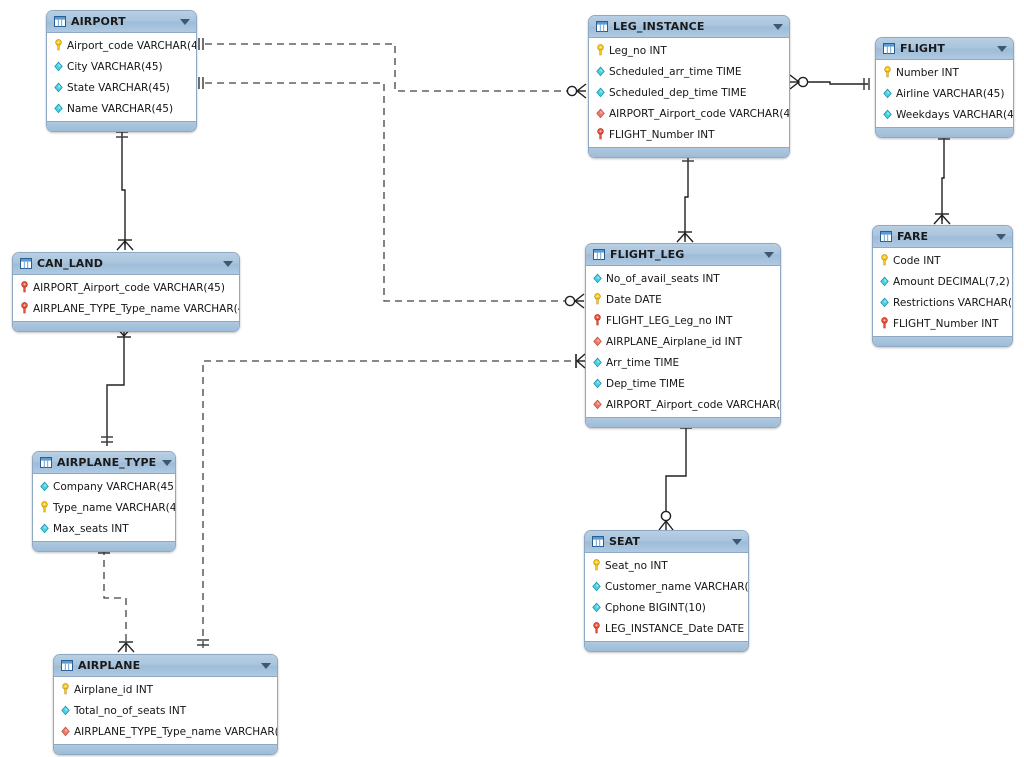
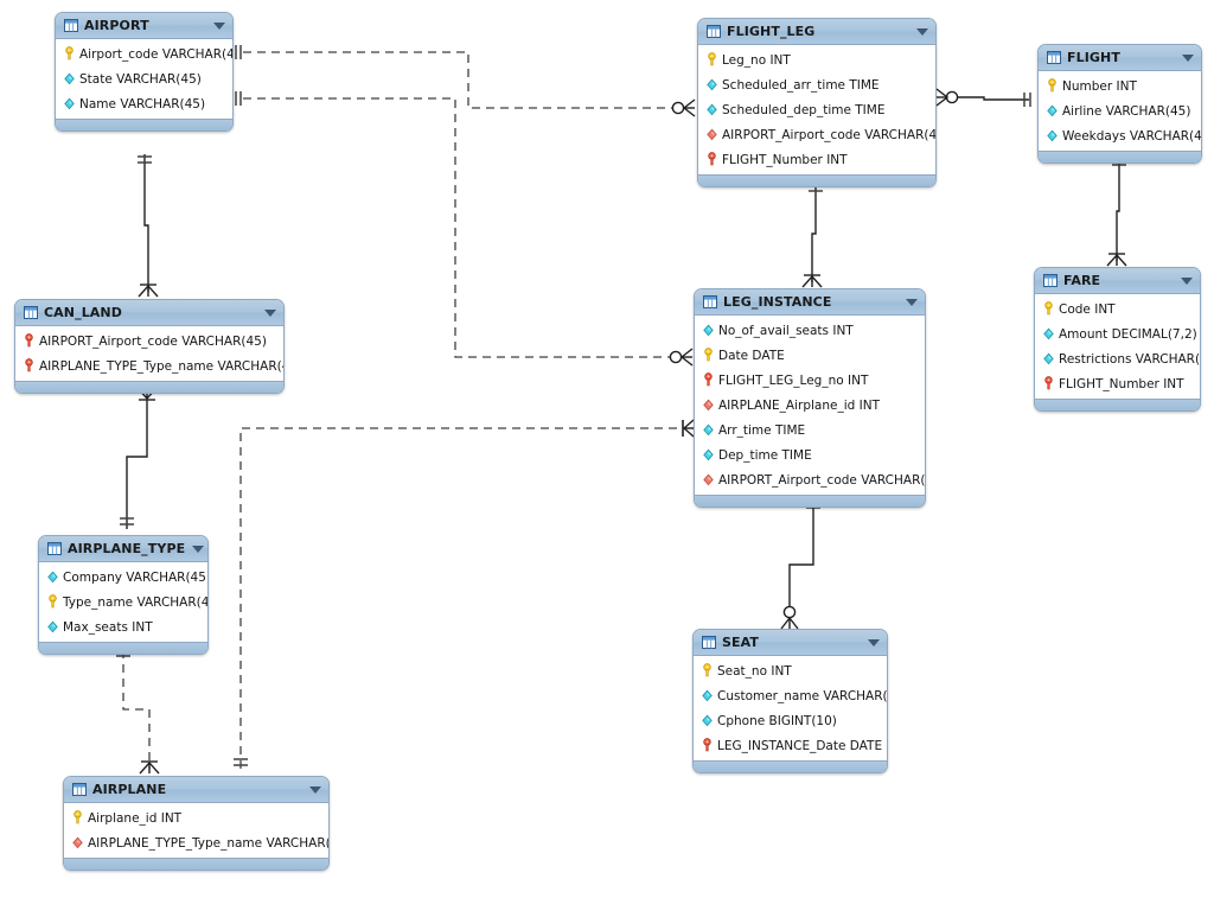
  AIRPORT
  Airport_code VARCHAR(4
- City VARCHAR(45)
  State VARCHAR(45)
  Name VARCHAR(45)
- LEG_INSTANCE
+ FLIGHT_LEG
  Leg_no INT
  Scheduled_arr_time TIME
  Scheduled_dep_time TIME
  AIRPORT_Airport_code VARCHAR(4
  FLIGHT_Number INT
  FLIGHT
  Number INT
  Airline VARCHAR(45)
  Weekdays VARCHAR(4
  CAN_LAND
  AIRPORT_Airport_code VARCHAR(45)
  AIRPLANE_TYPE_Type_name VARCHAR(
- FLIGHT_LEG
+ LEG_INSTANCE
  No_of_avail_seats INT
  Date DATE
  FLIGHT_LEG_Leg_no INT
  AIRPLANE_Airplane_id INT
  Arr_time TIME
  Dep_time TIME
  AIRPORT_Airport_code VARCHAR(
  FARE
  Code INT
  Amount DECIMAL(7,2)
  Restrictions VARCHAR(
  FLIGHT_Number INT
  AIRPLANE_TYPE
  Company VARCHAR(45
  Type_name VARCHAR(4
  Max_seats INT
  SEAT
  Seat_no INT
  Customer_name VARCHAR(
  Cphone BIGINT(10)
  LEG_INSTANCE_Date DATE
  AIRPLANE
  Airplane_id INT
- Total_no_of_seats INT
  AIRPLANE_TYPE_Type_name VARCHAR(
